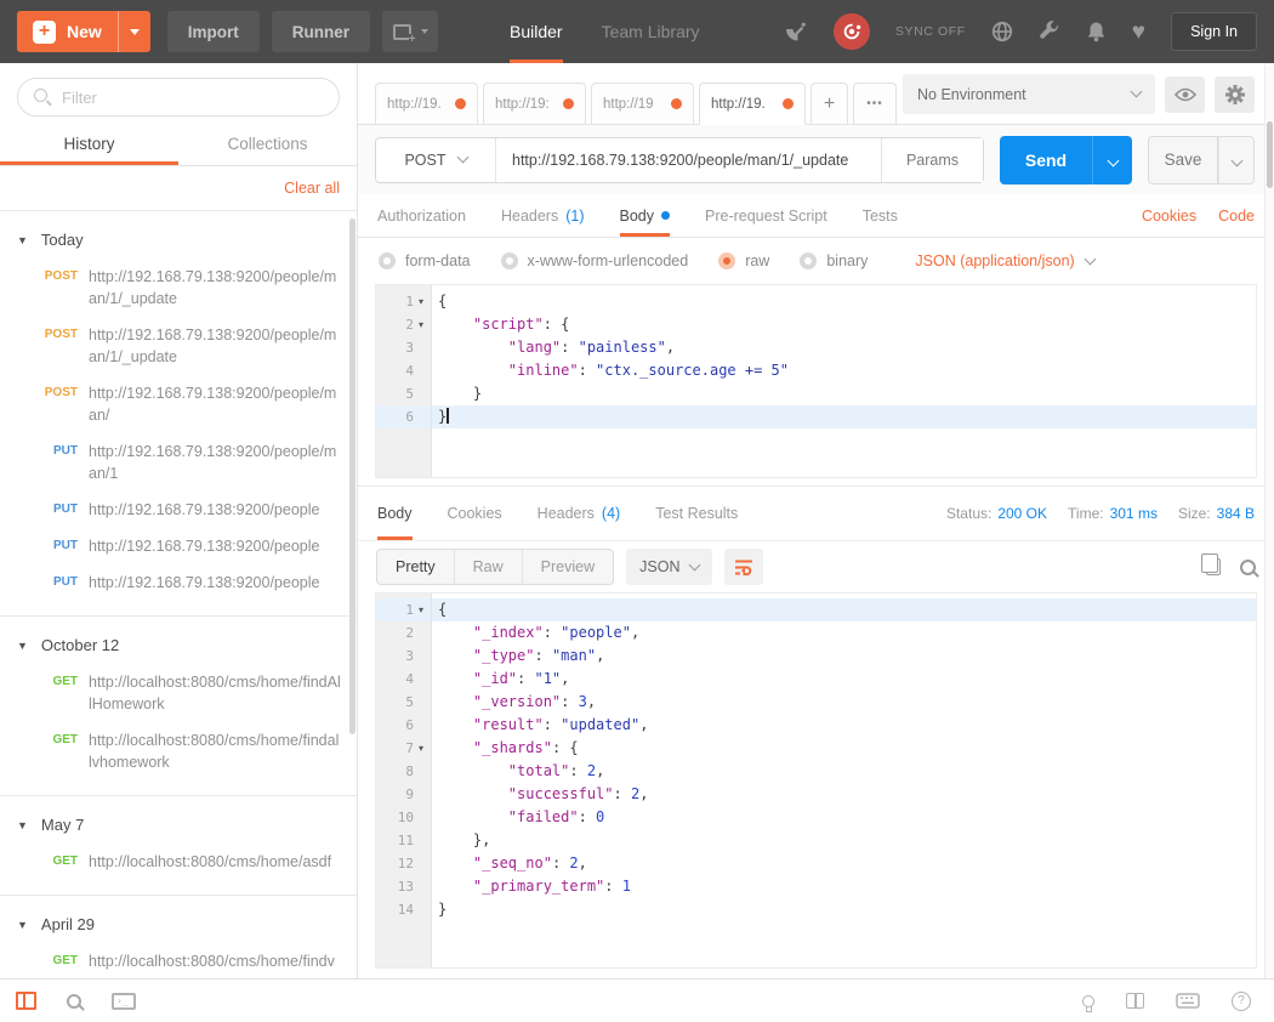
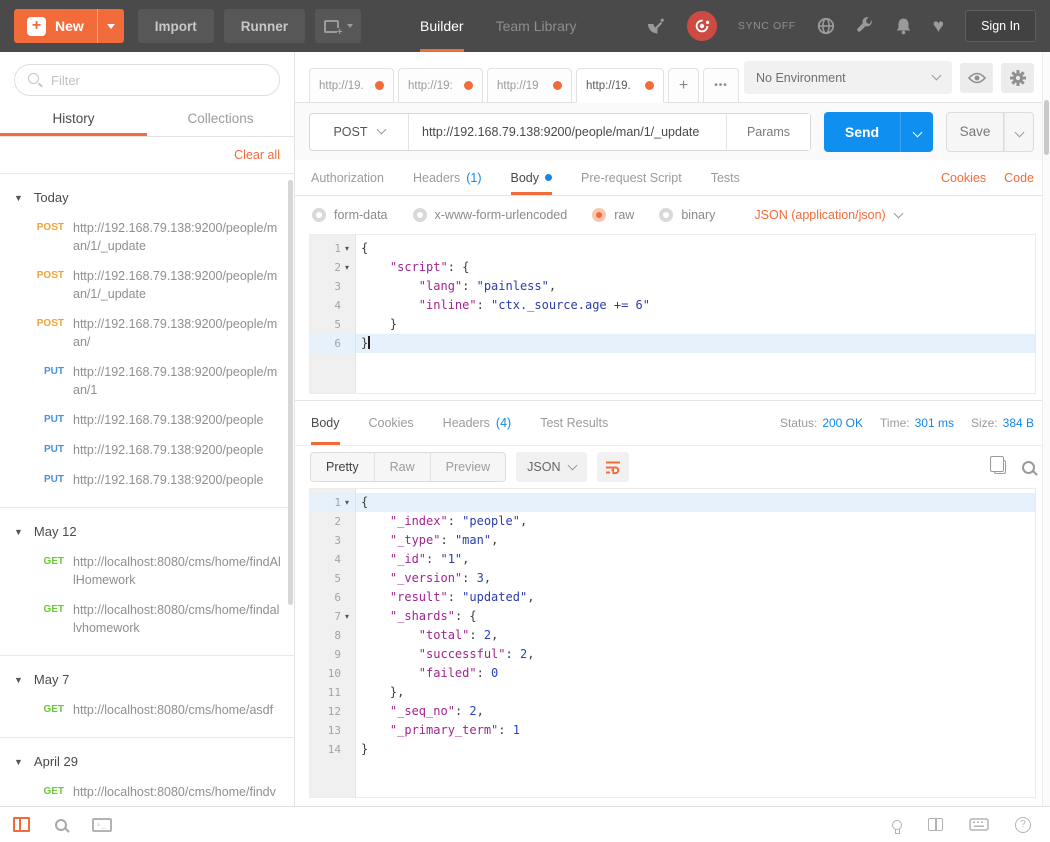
  +
  New
  Import
  Runner
  Builder
  Team Library
  SYNC OFF
  ♥
  Sign In
  Filter
  History
  Collections
  Clear all
  ▼
  Today
  POST
  http://192.168.79.138:9200/people/man/1/_update
  POST
  http://192.168.79.138:9200/people/man/1/_update
  POST
  http://192.168.79.138:9200/people/man/
  PUT
  http://192.168.79.138:9200/people/man/1
  PUT
  http://192.168.79.138:9200/people
  PUT
  http://192.168.79.138:9200/people
  PUT
  http://192.168.79.138:9200/people
  ▼
- October 12
+ May 12
  GET
  http://localhost:8080/cms/home/findAllHomework
  GET
  http://localhost:8080/cms/home/findallvhomework
  ▼
  May 7
  GET
  http://localhost:8080/cms/home/asdf
  ▼
  April 29
  GET
  http://localhost:8080/cms/home/findv
  http://19.
  http://19:
  http://19
  http://19.
  +
  •••
  No Environment
  POST
  http://192.168.79.138:9200/people/man/1/_update
  Params
  Send
  Save
  Authorization
  Headers
  (1)
  Body
  Pre-request Script
  Tests
  Cookies
  Code
  form-data
  x-www-form-urlencoded
  raw
  binary
  JSON (application/json)
  1
  ▾
  2
  ▾
  3
  4
  5
  6
  {
  "script": {
  "lang": "painless",
- "inline": "ctx._source.age += 5"
+ "inline": "ctx._source.age += 6"
  }
  }
  Body
  Cookies
  Headers
  (4)
  Test Results
  Status:
  200 OK
  Time:
  301 ms
  Size:
  384 B
  Pretty
  Raw
  Preview
  JSON
  1
  ▾
  2
  3
  4
  5
  6
  7
  ▾
  8
  9
  10
  11
  12
  13
  14
  {
  "_index": "people",
  "_type": "man",
  "_id": "1",
  "_version": 3,
  "result": "updated",
  "_shards": {
  "total": 2,
  "successful": 2,
  "failed": 0
  },
  "_seq_no": 2,
  "_primary_term": 1
  }
  ›_
  ?
